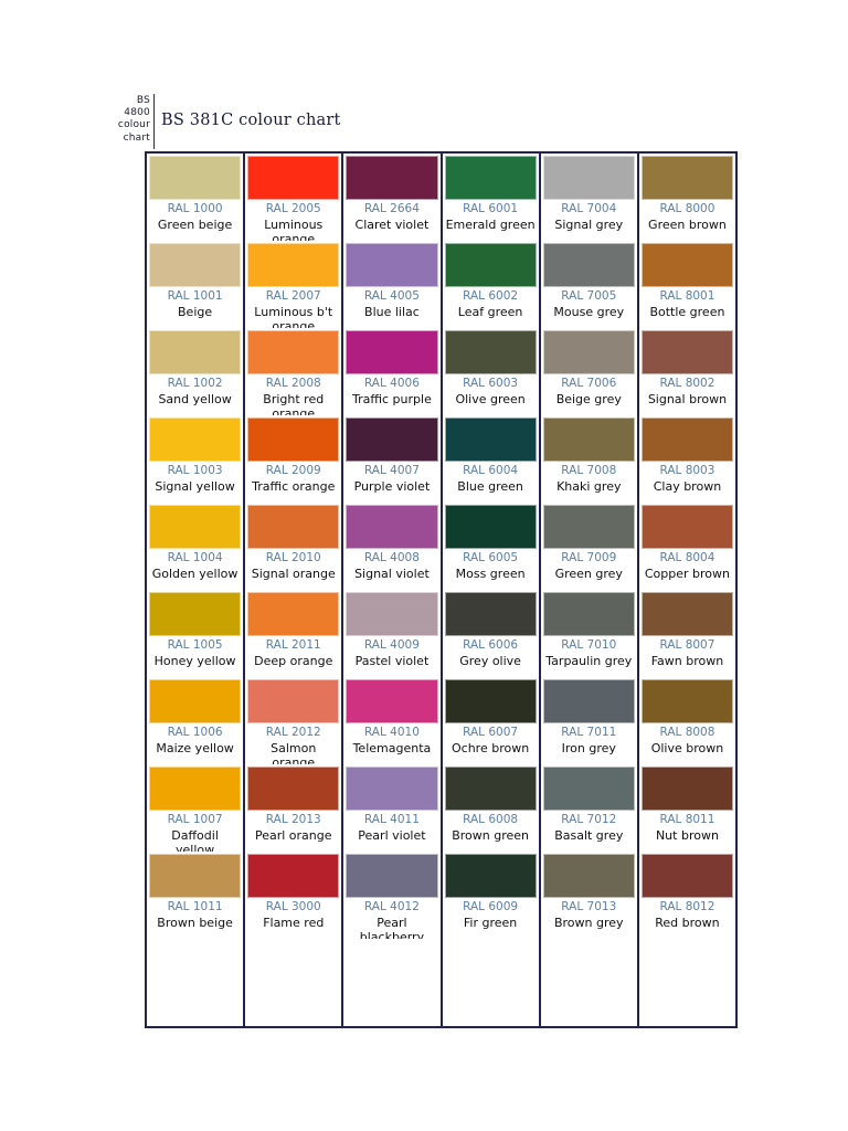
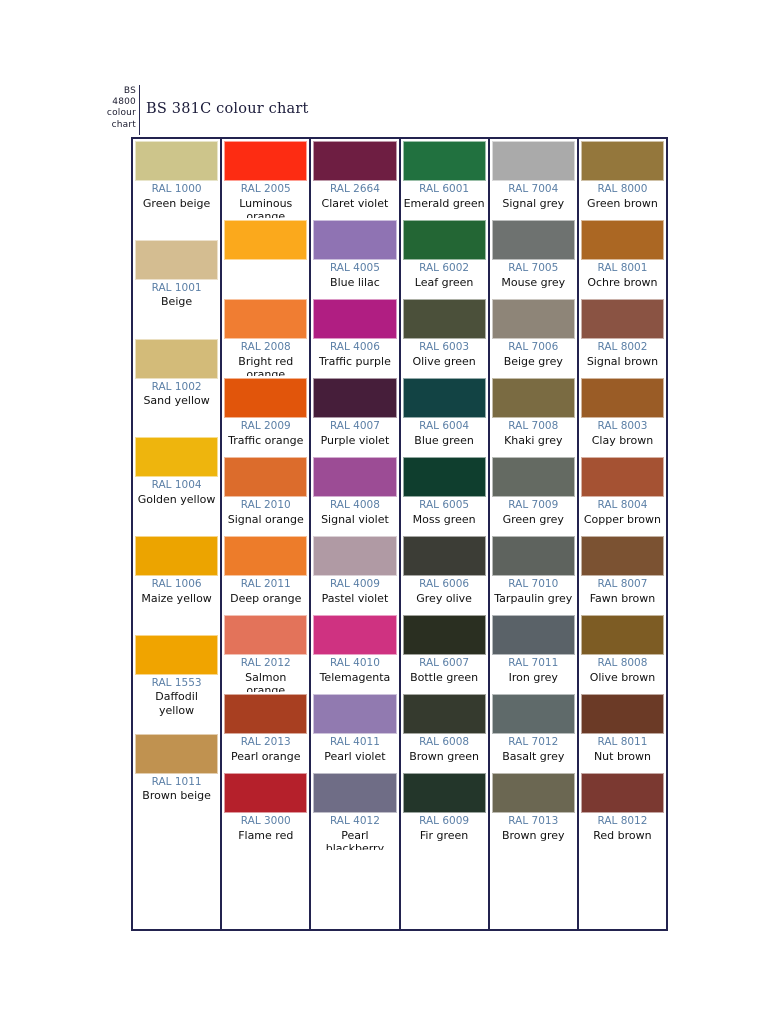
  BS
  4800
  colour
  chart
  BS 381C colour chart
  RAL 1000
  Green beige
  RAL 1001
  Beige
  RAL 1002
  Sand yellow
- RAL 1003
- Signal yellow
  RAL 1004
  Golden yellow
- RAL 1005
- Honey yellow
  RAL 1006
  Maize yellow
- RAL 1007
+ RAL 1553
  Daffodil yellow
  RAL 1011
  Brown beige
  RAL 2005
  Luminous orange
- RAL 2007
- Luminous b't orange
  RAL 2008
  Bright red orange
  RAL 2009
  Traffic orange
  RAL 2010
  Signal orange
  RAL 2011
  Deep orange
  RAL 2012
  Salmon orange
  RAL 2013
  Pearl orange
  RAL 3000
  Flame red
  RAL 2664
  Claret violet
  RAL 4005
  Blue lilac
  RAL 4006
  Traffic purple
  RAL 4007
  Purple violet
  RAL 4008
  Signal violet
  RAL 4009
  Pastel violet
  RAL 4010
  Telemagenta
  RAL 4011
  Pearl violet
  RAL 4012
  Pearl blackberry
  RAL 6001
  Emerald green
  RAL 6002
  Leaf green
  RAL 6003
  Olive green
  RAL 6004
  Blue green
  RAL 6005
  Moss green
  RAL 6006
  Grey olive
  RAL 6007
- Ochre brown
+ Bottle green
  RAL 6008
  Brown green
  RAL 6009
  Fir green
  RAL 7004
  Signal grey
  RAL 7005
  Mouse grey
  RAL 7006
  Beige grey
  RAL 7008
  Khaki grey
  RAL 7009
  Green grey
  RAL 7010
  Tarpaulin grey
  RAL 7011
  Iron grey
  RAL 7012
  Basalt grey
  RAL 7013
  Brown grey
  RAL 8000
  Green brown
  RAL 8001
- Bottle green
+ Ochre brown
  RAL 8002
  Signal brown
  RAL 8003
  Clay brown
  RAL 8004
  Copper brown
  RAL 8007
  Fawn brown
  RAL 8008
  Olive brown
  RAL 8011
  Nut brown
  RAL 8012
  Red brown
